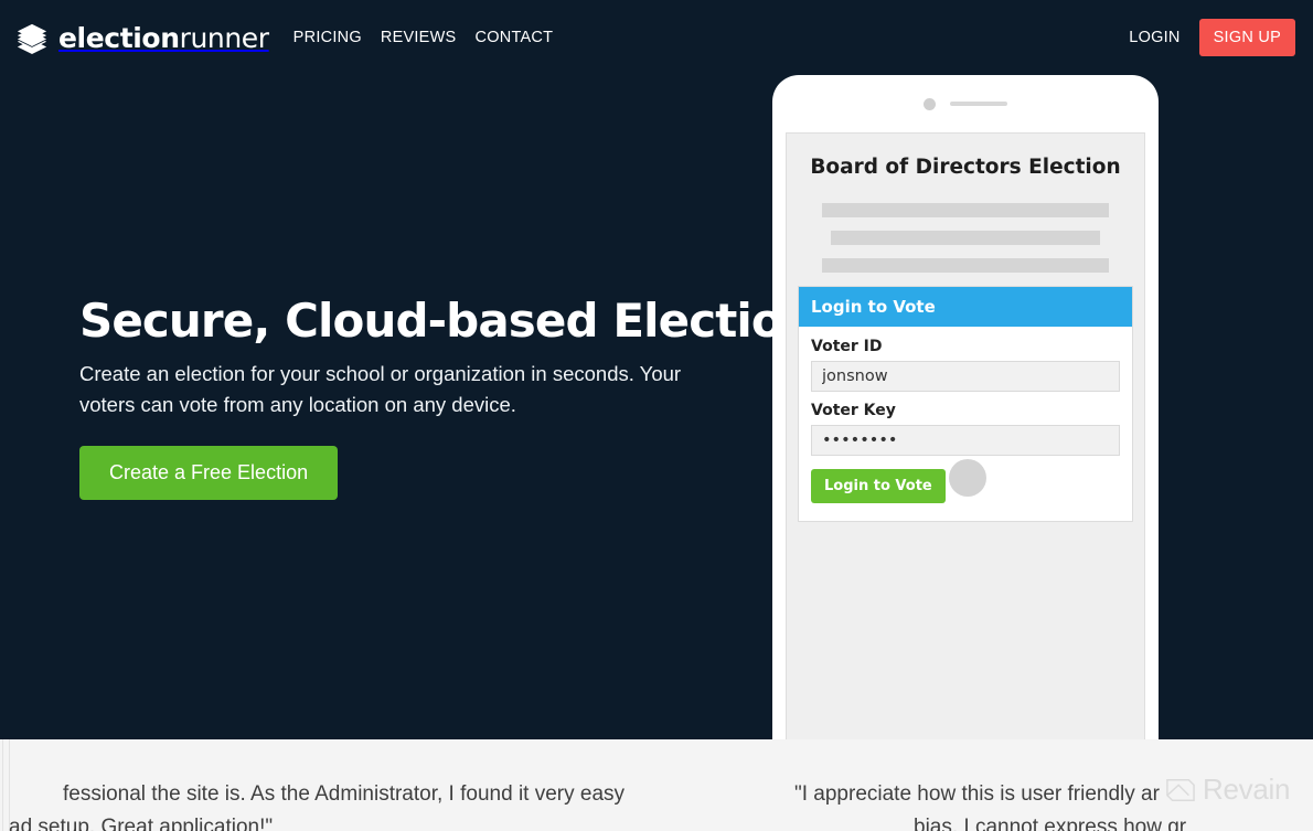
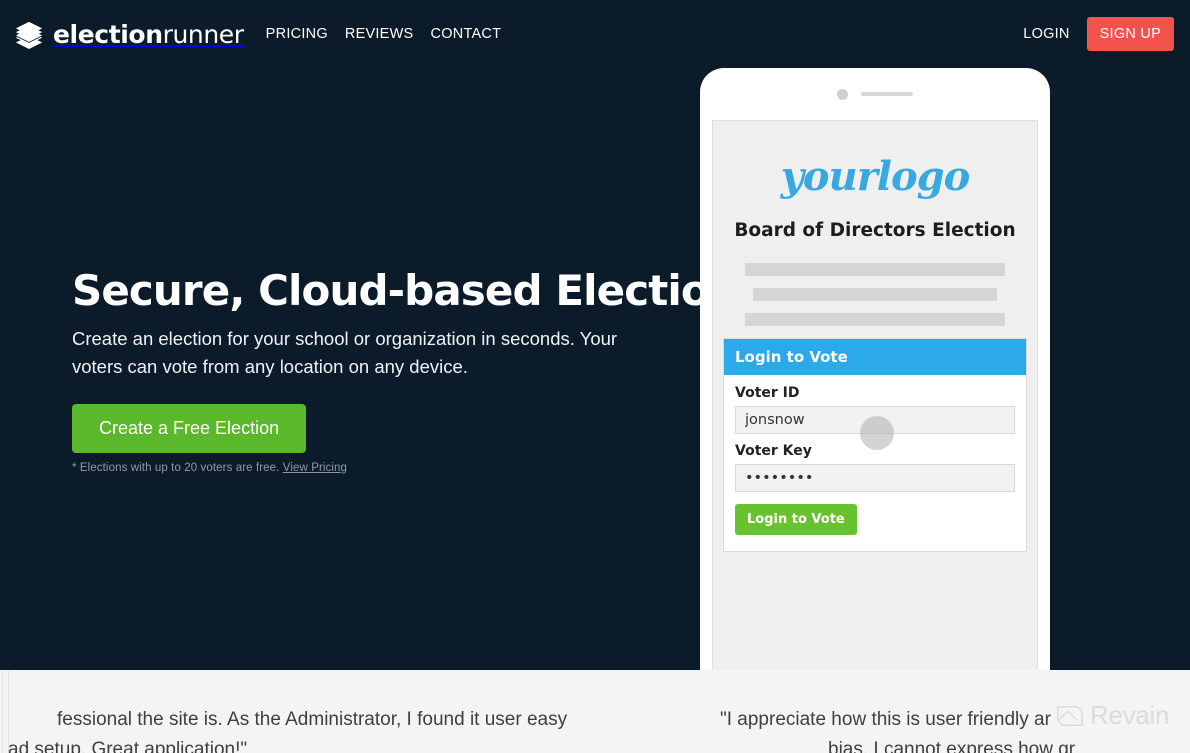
  electionrunner
  PRICING
  REVIEWS
  CONTACT
  LOGIN
  SIGN UP
  Secure, Cloud-based Electio
  Create an election for your school or organization in seconds. Your voters can vote from any location on any device.
  Create a Free Election
+ * Elections with up to 20 voters are free. View Pricing
+ yourlogo
  Board of Directors Election
  Login to Vote
  Voter ID
  jonsnow
  Voter Key
  ••••••••
  Login to Vote
- fessional the site is. As the Administrator, I found it very easy
+ fessional the site is. As the Administrator, I found it user easy
  ad setup. Great application!"
  "I appreciate how this is user friendly ar
  bias. I cannot express how gr
  Revain
